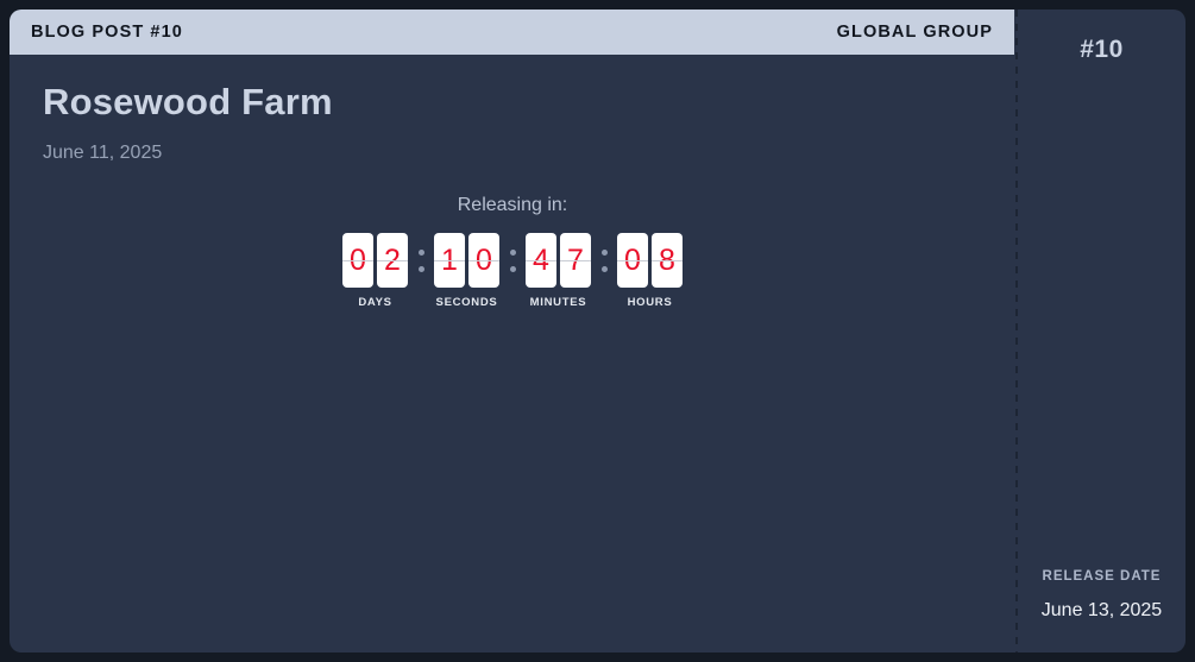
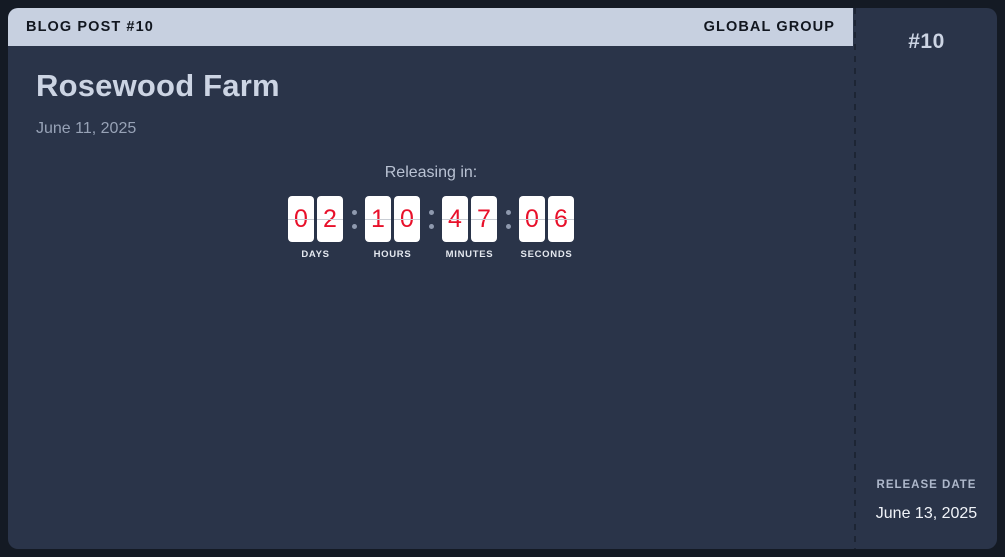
  BLOG POST #10
  GLOBAL GROUP
  Rosewood Farm
  June 11, 2025
  Releasing in:
  0
  2
  DAYS
  1
  0
- SECONDS
+ HOURS
  4
  7
  MINUTES
  0
- 8
+ 6
- HOURS
+ SECONDS
  #10
  RELEASE DATE
  June 13, 2025
